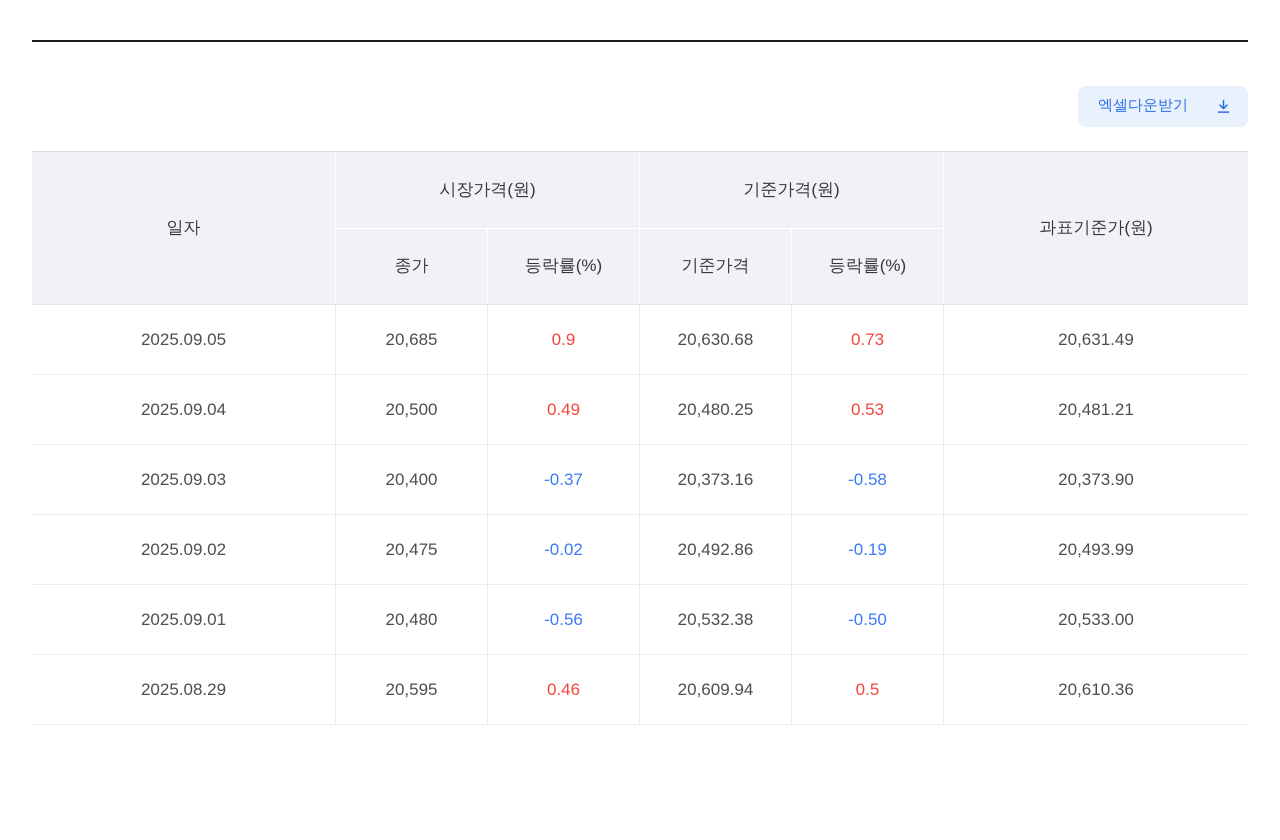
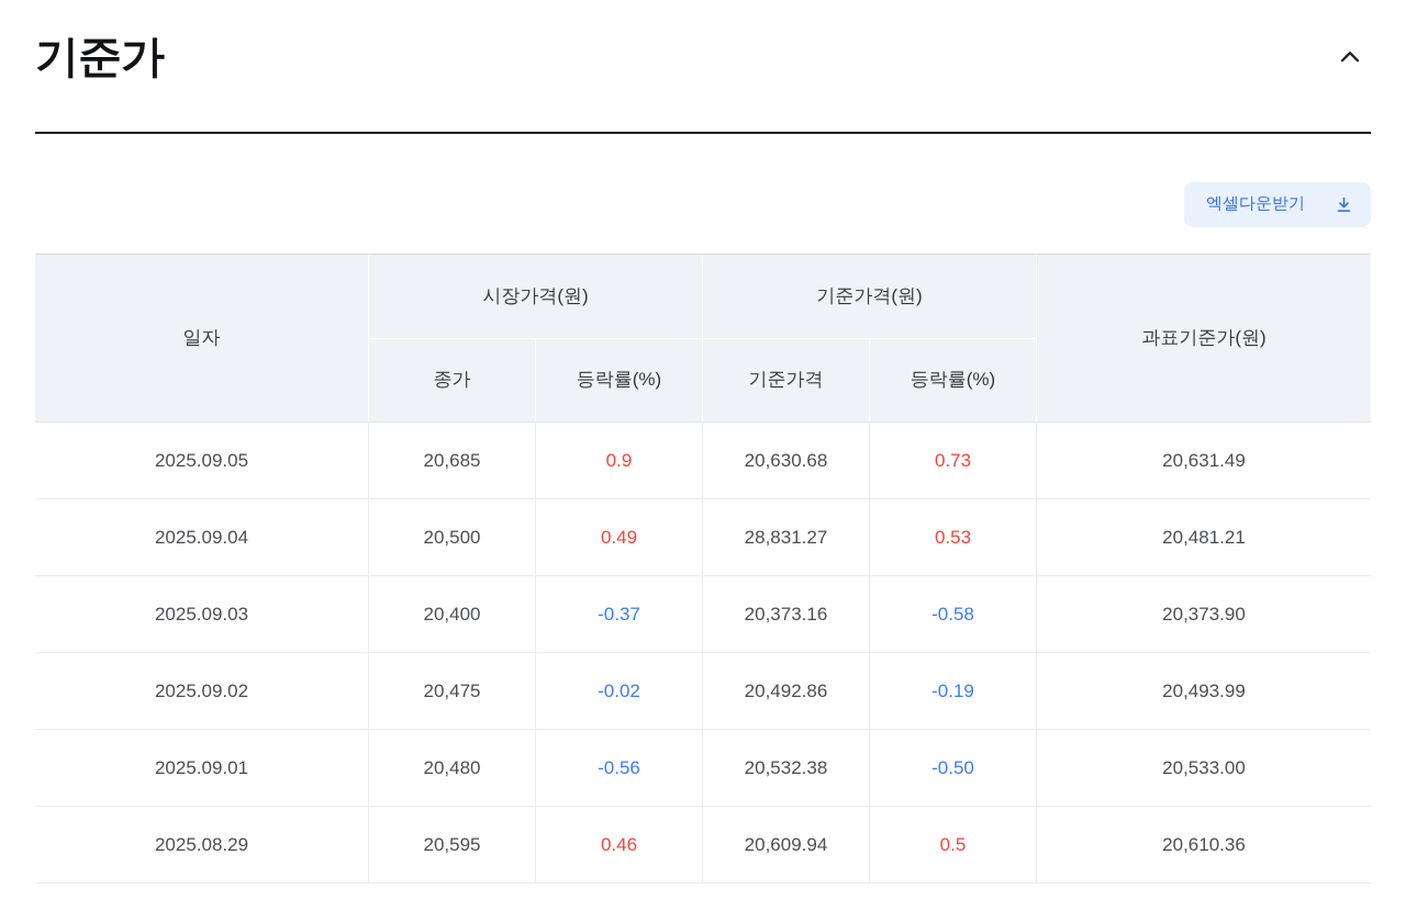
+ 기준가
  엑셀다운받기
  일자	시장가격(원)	기준가격(원)	과표기준가(원)
  종가	등락률(%)	기준가격	등락률(%)
  2025.09.05	20,685	0.9	20,630.68	0.73	20,631.49
- 2025.09.04	20,500	0.49	20,480.25	0.53	20,481.21
+ 2025.09.04	20,500	0.49	28,831.27	0.53	20,481.21
  2025.09.03	20,400	-0.37	20,373.16	-0.58	20,373.90
  2025.09.02	20,475	-0.02	20,492.86	-0.19	20,493.99
  2025.09.01	20,480	-0.56	20,532.38	-0.50	20,533.00
  2025.08.29	20,595	0.46	20,609.94	0.5	20,610.36
